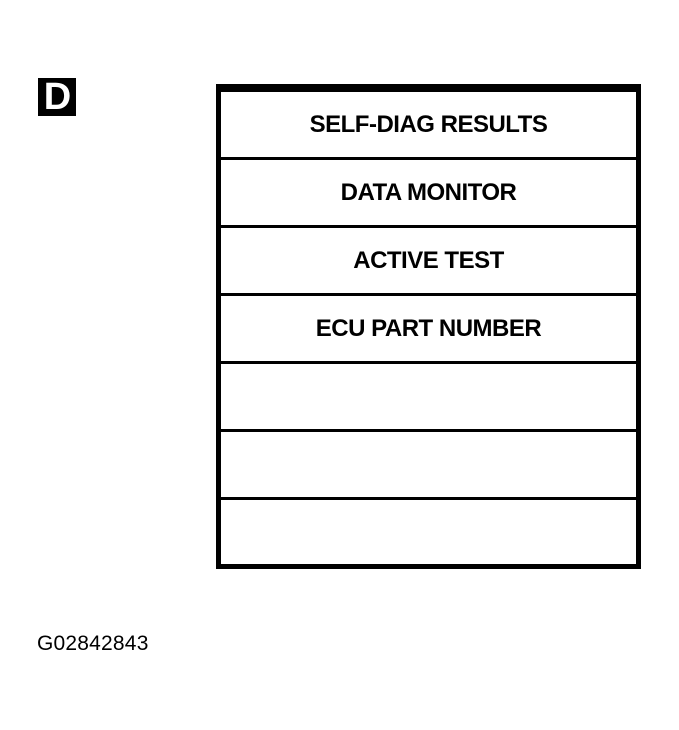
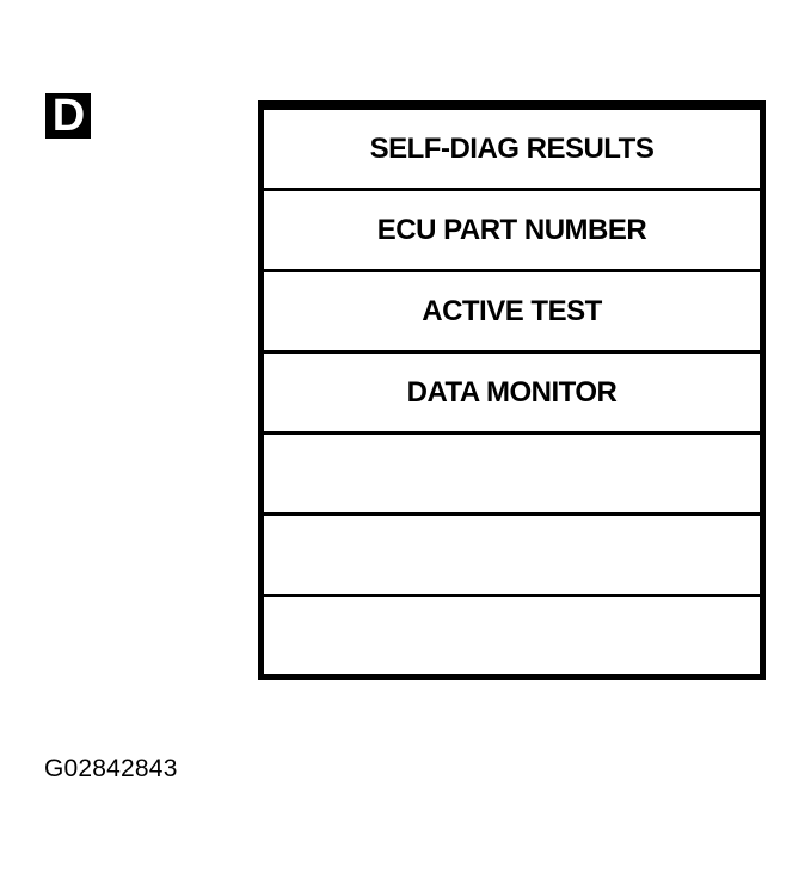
  D
  SELF-DIAG RESULTS
- DATA MONITOR
+ ECU PART NUMBER
  ACTIVE TEST
- ECU PART NUMBER
+ DATA MONITOR
  G02842843
